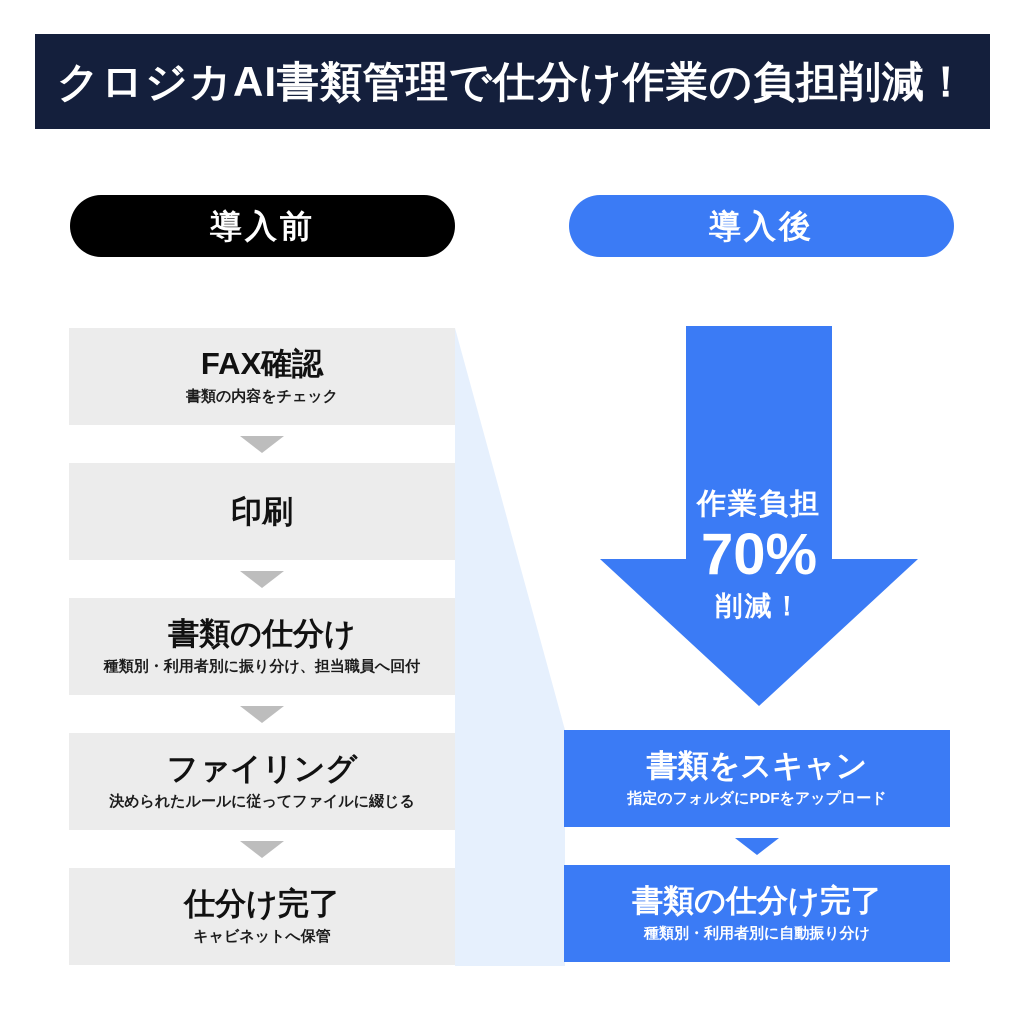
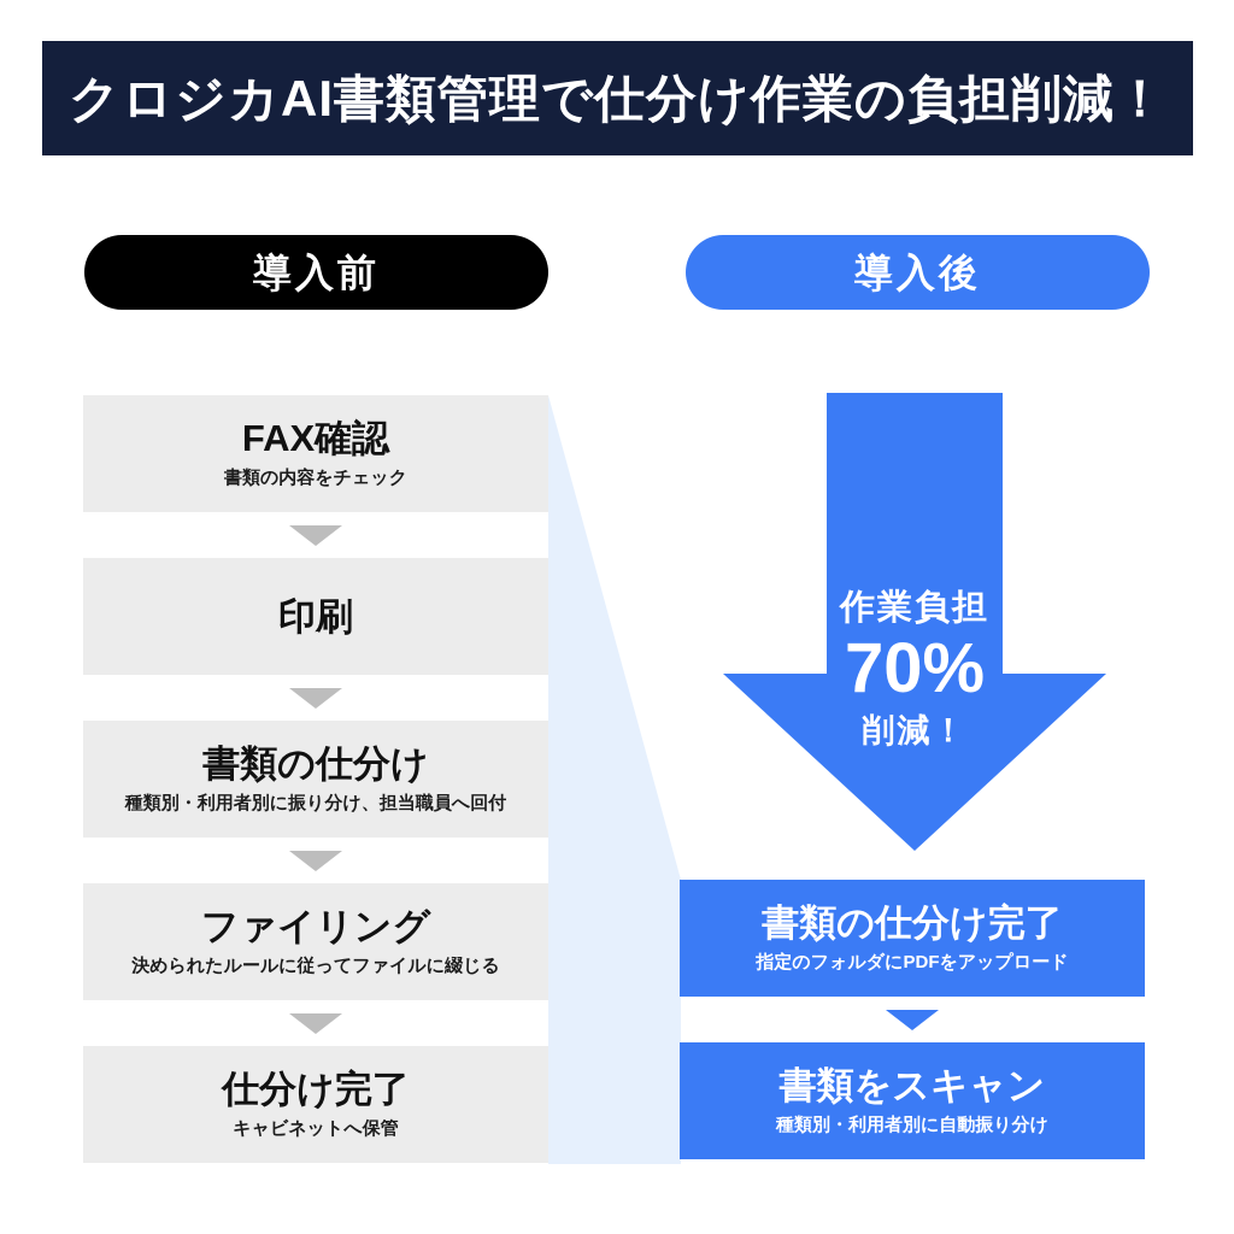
  クロジカAI書類管理で仕分け作業の負担削減！
  導入前
  導入後
  FAX確認
  書類の内容をチェック
  印刷
  書類の仕分け
  種類別・利用者別に振り分け、担当職員へ回付
  ファイリング
  決められたルールに従ってファイルに綴じる
  仕分け完了
  キャビネットへ保管
- 書類をスキャン
+ 書類の仕分け完了
  指定のフォルダにPDFをアップロード
- 書類の仕分け完了
+ 書類をスキャン
  種類別・利用者別に自動振り分け
  作業負担
  70%
  削減！
